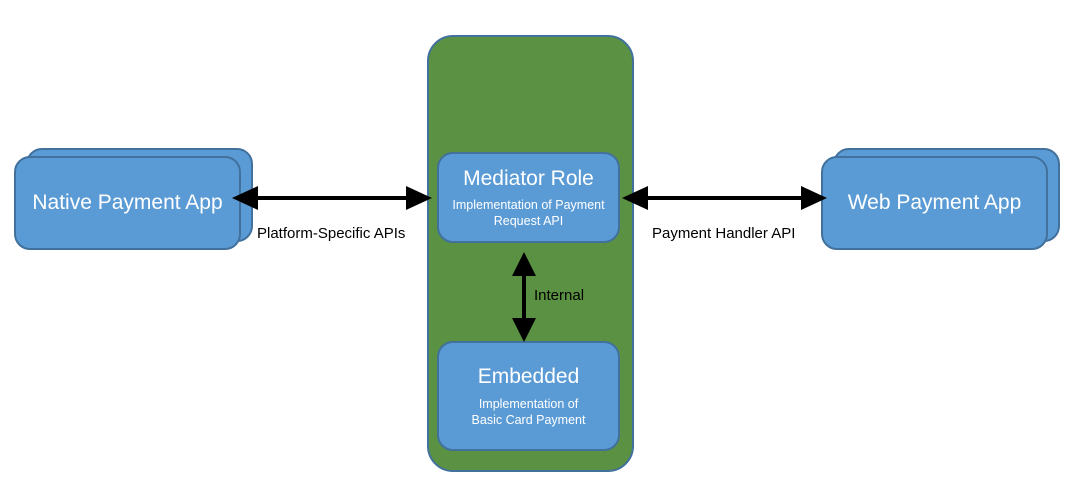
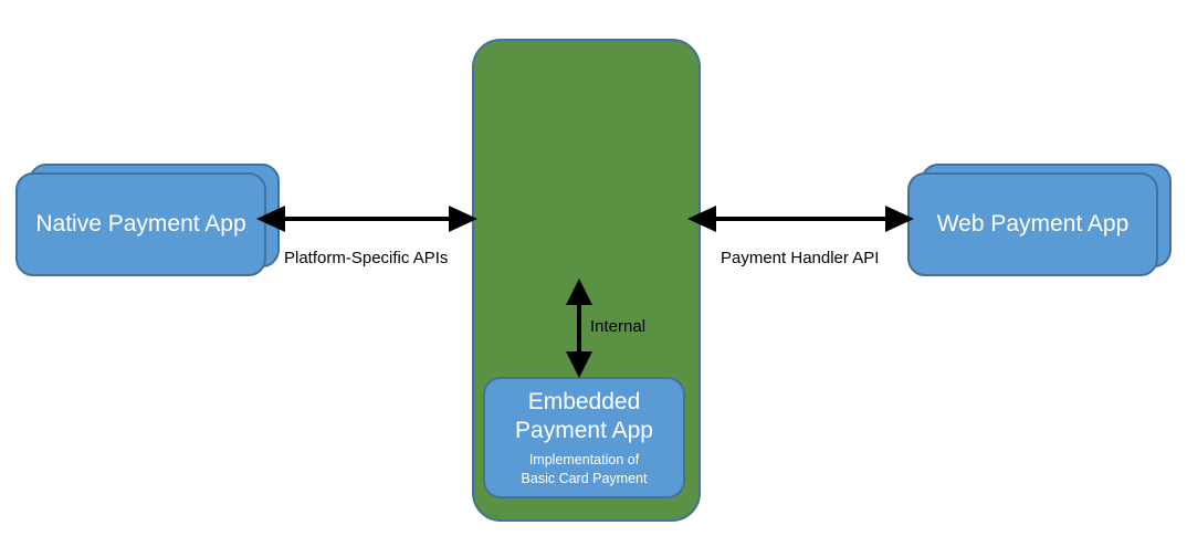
  Native Payment App
  Web Payment App
- Mediator Role
- Implementation of Payment
- Request API
  Embedded
+ Payment App
  Implementation of
  Basic Card Payment
  Platform-Specific APIs
  Payment Handler API
  Internal
